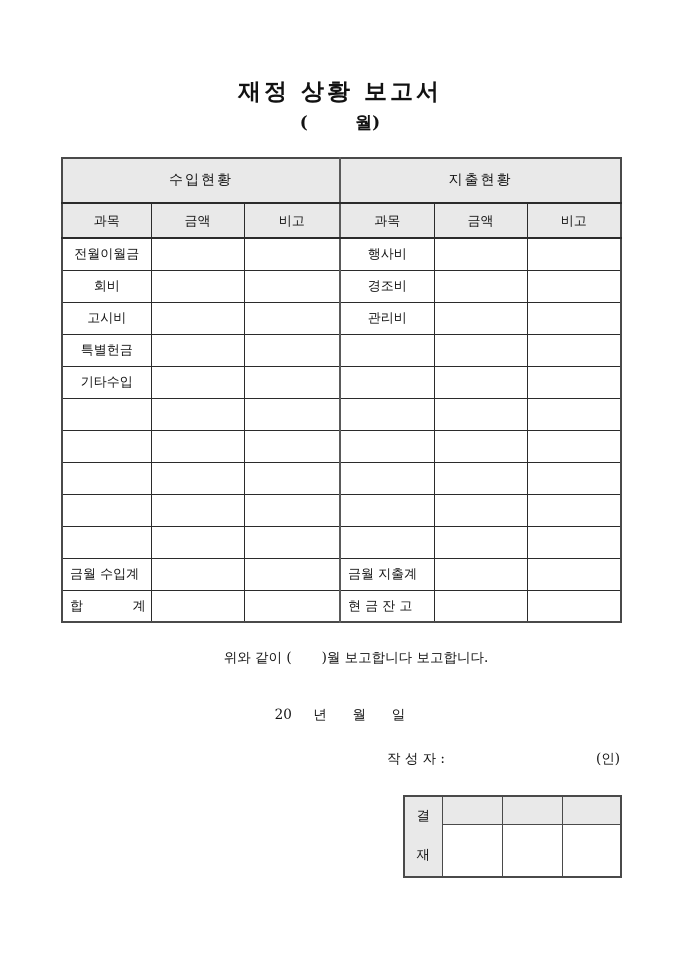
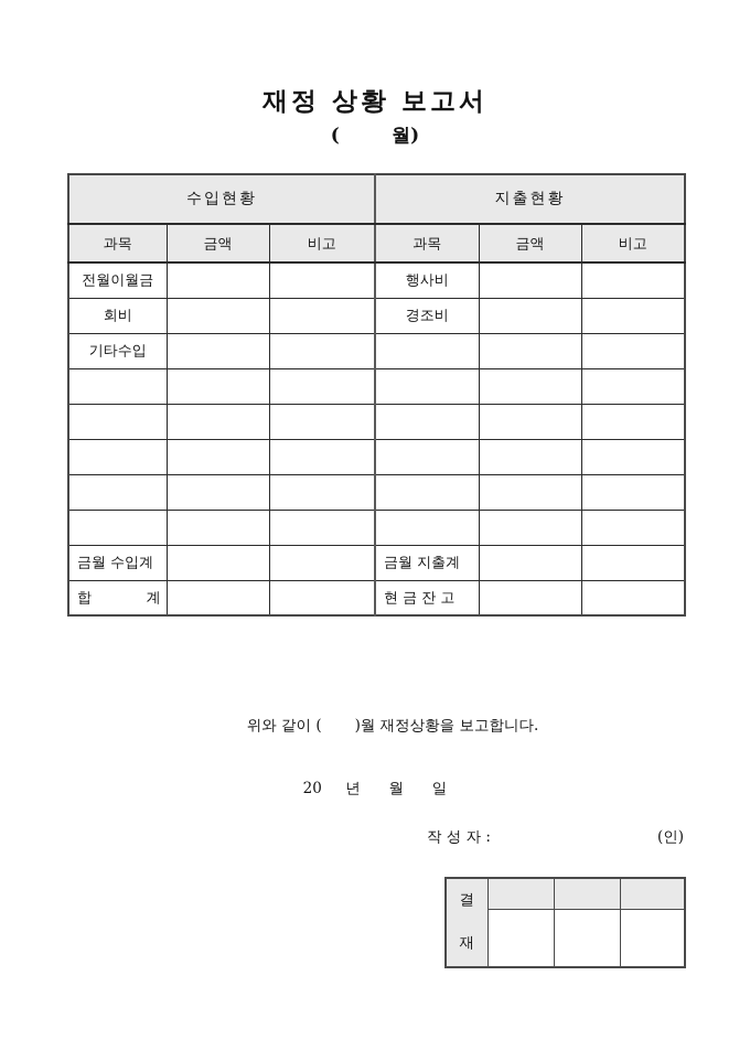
  재정 상황 보고서
  ( 월)
  수입현황	지출현황
  과목	금액	비고	과목	금액	비고
  전월이월금			행사비
  회비			경조비
- 고시비			관리비
- 특별헌금
  기타수입
  금월 수입계			금월 지출계
  합 계			현 금 잔 고
- 위와 같이 ( )월 보고합니다 보고합니다.
+ 위와 같이 ( )월 재정상황을 보고합니다.
  20 년 월 일
  작 성 자 :
  (인)
  결 재
